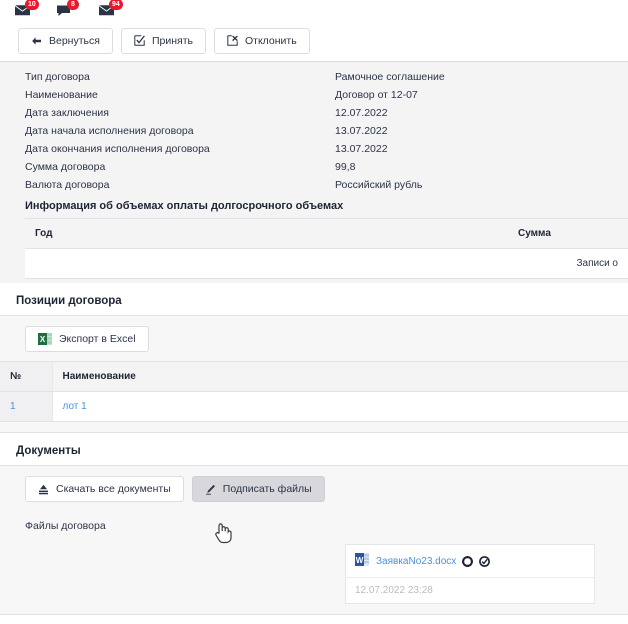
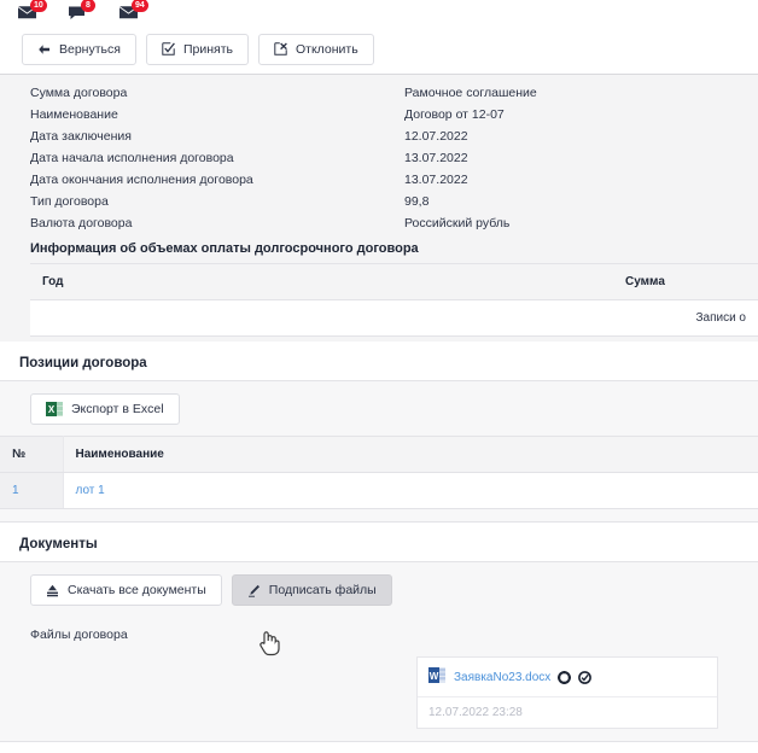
  Вернуться
  Принять
  Отклонить
- Тип договора
+ Сумма договора
  Рамочное соглашение
  Наименование
  Договор от 12-07
  Дата заключения
  12.07.2022
  Дата начала исполнения договора
  13.07.2022
  Дата окончания исполнения договора
  13.07.2022
- Сумма договора
+ Тип договора
  99,8
  Валюта договора
  Российский рубль
- Информация об объемах оплаты долгосрочного объемах
+ Информация об объемах оплаты долгосрочного договора
  Год	Сумма
  	Записи о
  Позиции договора
  X
  Экспорт в Excel
  №	Наименование
  1	лот 1
  Документы
  Скачать все документы
  Подписать файлы
  Файлы договора
  W
  ЗаявкаNo23.docx
  12.07.2022 23:28
